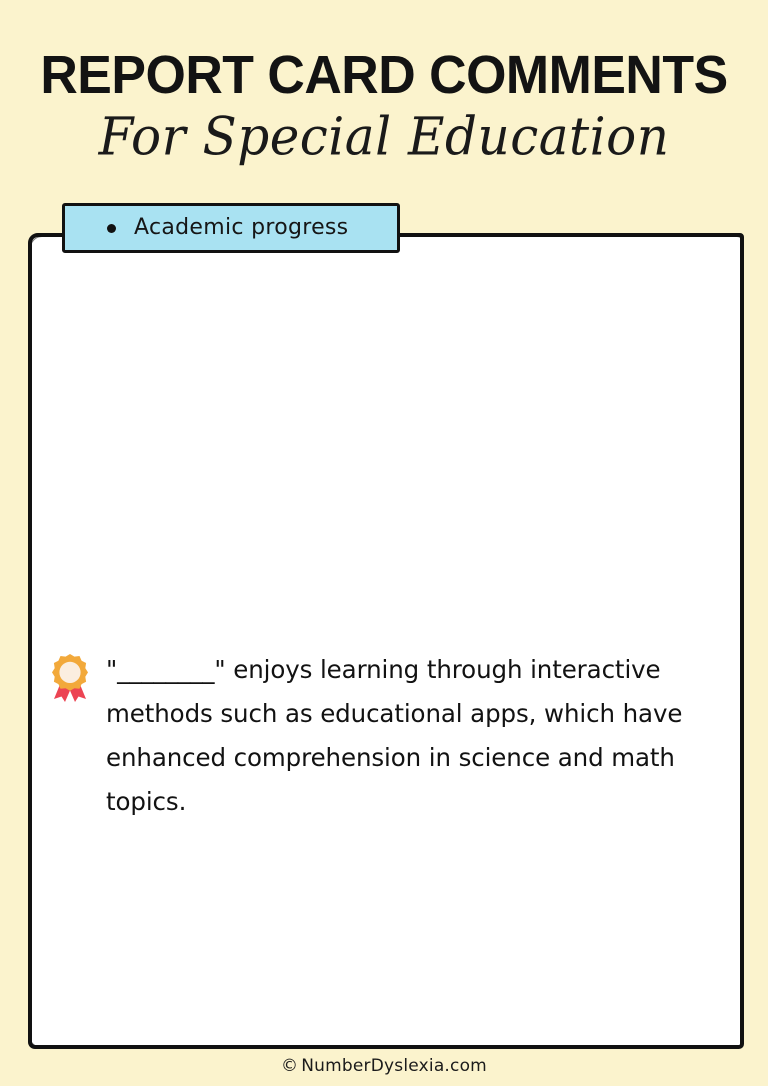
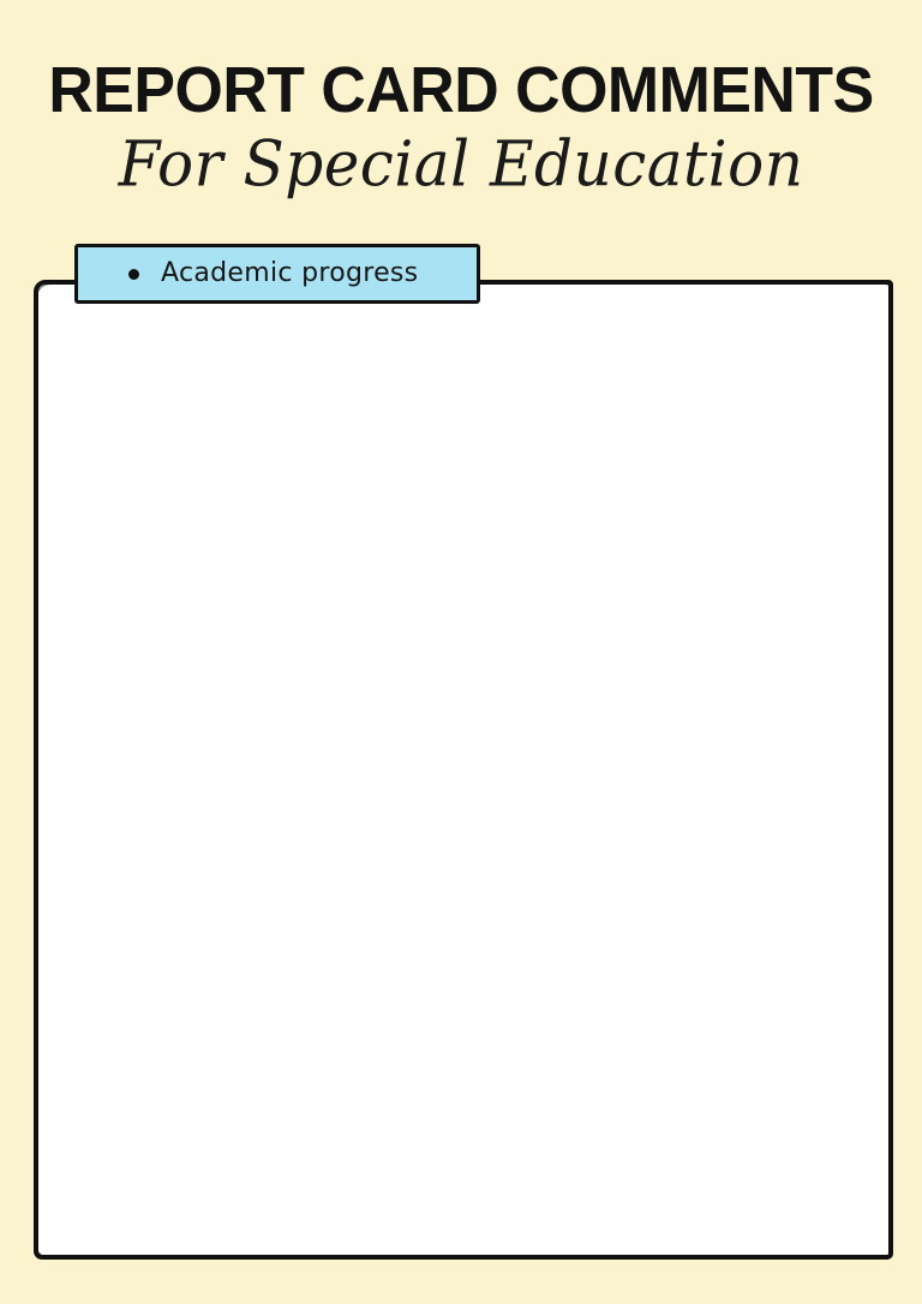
  REPORT CARD COMMENTS
  For Special Education
  Academic progress
- "________" enjoys learning through interactive methods such as educational apps, which have enhanced comprehension in science and math topics.
- © NumberDyslexia.com
